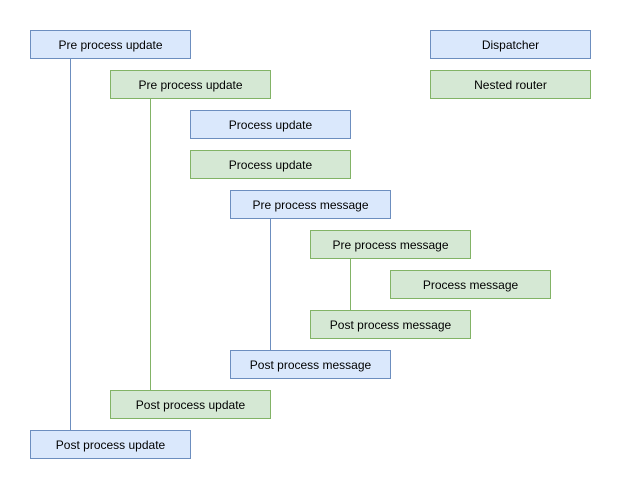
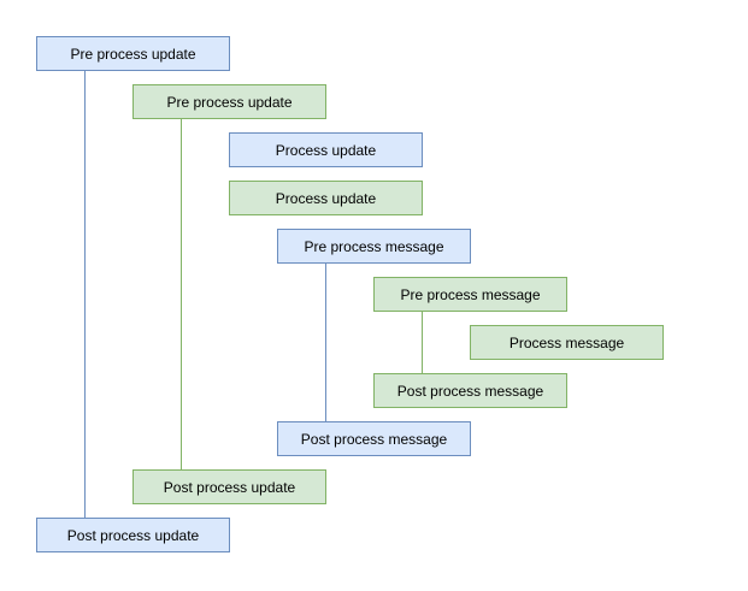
  Pre process update
  Pre process update
  Process update
  Process update
  Pre process message
  Pre process message
  Process message
  Post process message
  Post process message
  Post process update
  Post process update
- Dispatcher
- Nested router
